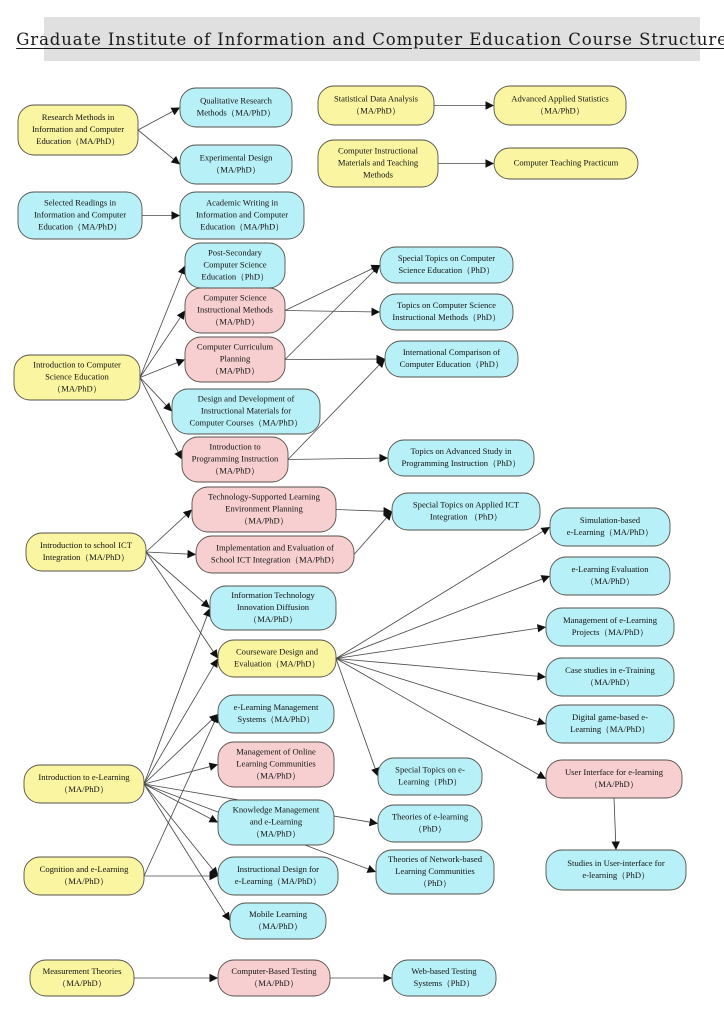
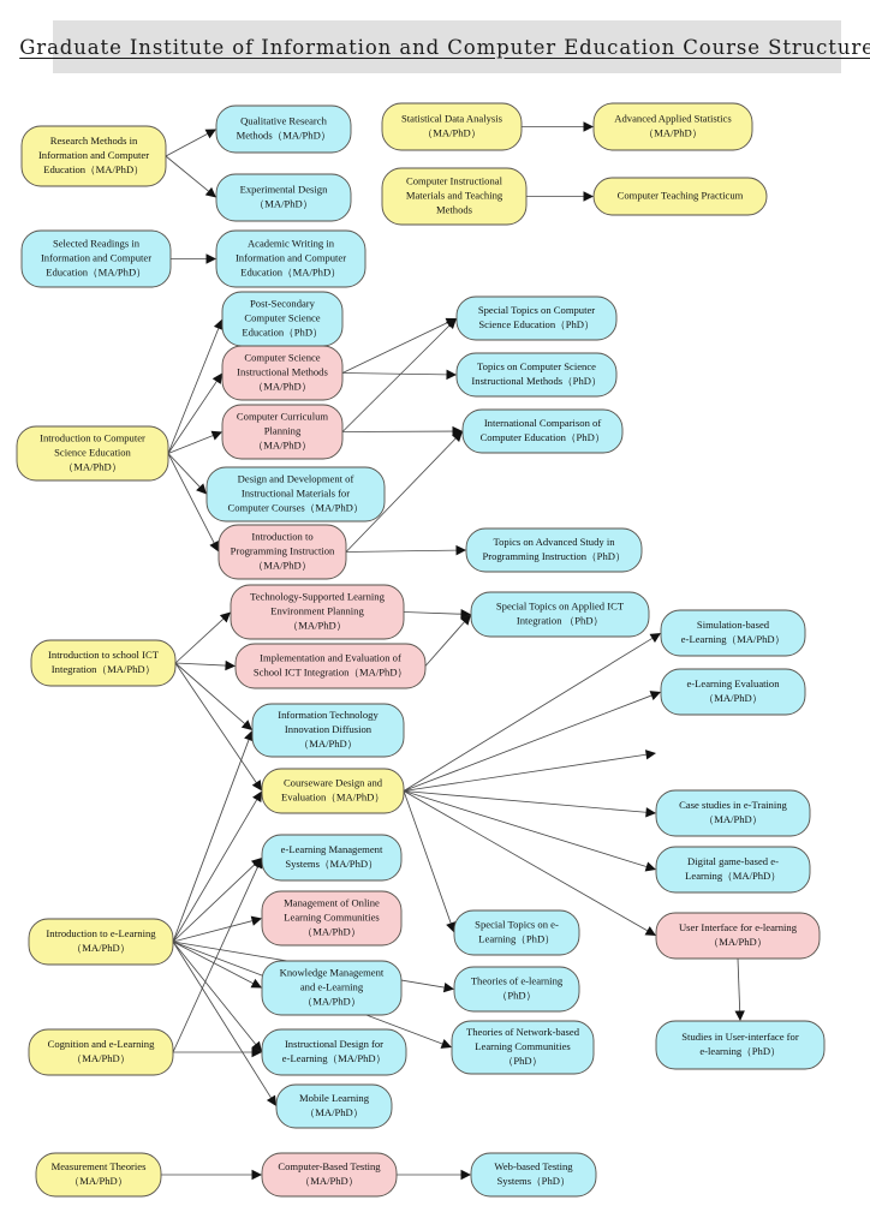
  Graduate Institute of Information and Computer Education Course Structure
  Research Methods in
  Information and Computer
  Education（MA/PhD）
  Qualitative Research
  Methods（MA/PhD）
  Experimental Design
  （MA/PhD）
  Statistical Data Analysis
  （MA/PhD）
  Advanced Applied Statistics
  （MA/PhD）
  Computer Instructional
  Materials and Teaching
  Methods
  Computer Teaching Practicum
  Selected Readings in
  Information and Computer
  Education（MA/PhD）
  Academic Writing in
  Information and Computer
  Education（MA/PhD）
  Post-Secondary
  Computer Science
  Education（PhD）
  Computer Science
  Instructional Methods
  （MA/PhD）
  Computer Curriculum
  Planning
  （MA/PhD）
  Design and Development of
  Instructional Materials for
  Computer Courses（MA/PhD）
  Introduction to
  Programming Instruction
  （MA/PhD）
  Introduction to Computer
  Science Education
  （MA/PhD）
  Special Topics on Computer
  Science Education（PhD）
  Topics on Computer Science
  Instructional Methods（PhD）
  International Comparison of
  Computer Education（PhD）
  Topics on Advanced Study in
  Programming Instruction（PhD）
  Technology-Supported Learning
  Environment Planning
  （MA/PhD）
  Implementation and Evaluation of
  School ICT Integration（MA/PhD）
  Introduction to school ICT
  Integration（MA/PhD）
  Special Topics on Applied ICT
  Integration （PhD）
  Information Technology
  Innovation Diffusion
  （MA/PhD）
  Courseware Design and
  Evaluation（MA/PhD）
  Simulation-based
  e-Learning（MA/PhD）
  e-Learning Evaluation
  （MA/PhD）
- Management of e-Learning
- Projects（MA/PhD）
  Case studies in e-Training
  （MA/PhD）
  Digital game-based e-
  Learning（MA/PhD）
  User Interface for e-learning
  （MA/PhD）
  Studies in User-interface for
  e-learning（PhD）
  e-Learning Management
  Systems（MA/PhD）
  Management of Online
  Learning Communities
  （MA/PhD）
  Knowledge Management
  and e-Learning
  （MA/PhD）
  Instructional Design for
  e-Learning（MA/PhD）
  Mobile Learning
  （MA/PhD）
  Introduction to e-Learning
  （MA/PhD）
  Cognition and e-Learning
  （MA/PhD）
  Special Topics on e-
  Learning（PhD）
  Theories of e-learning
  （PhD）
  Theories of Network-based
  Learning Communities
  （PhD）
  Measurement Theories
  （MA/PhD）
  Computer-Based Testing
  （MA/PhD）
  Web-based Testing
  Systems（PhD）
